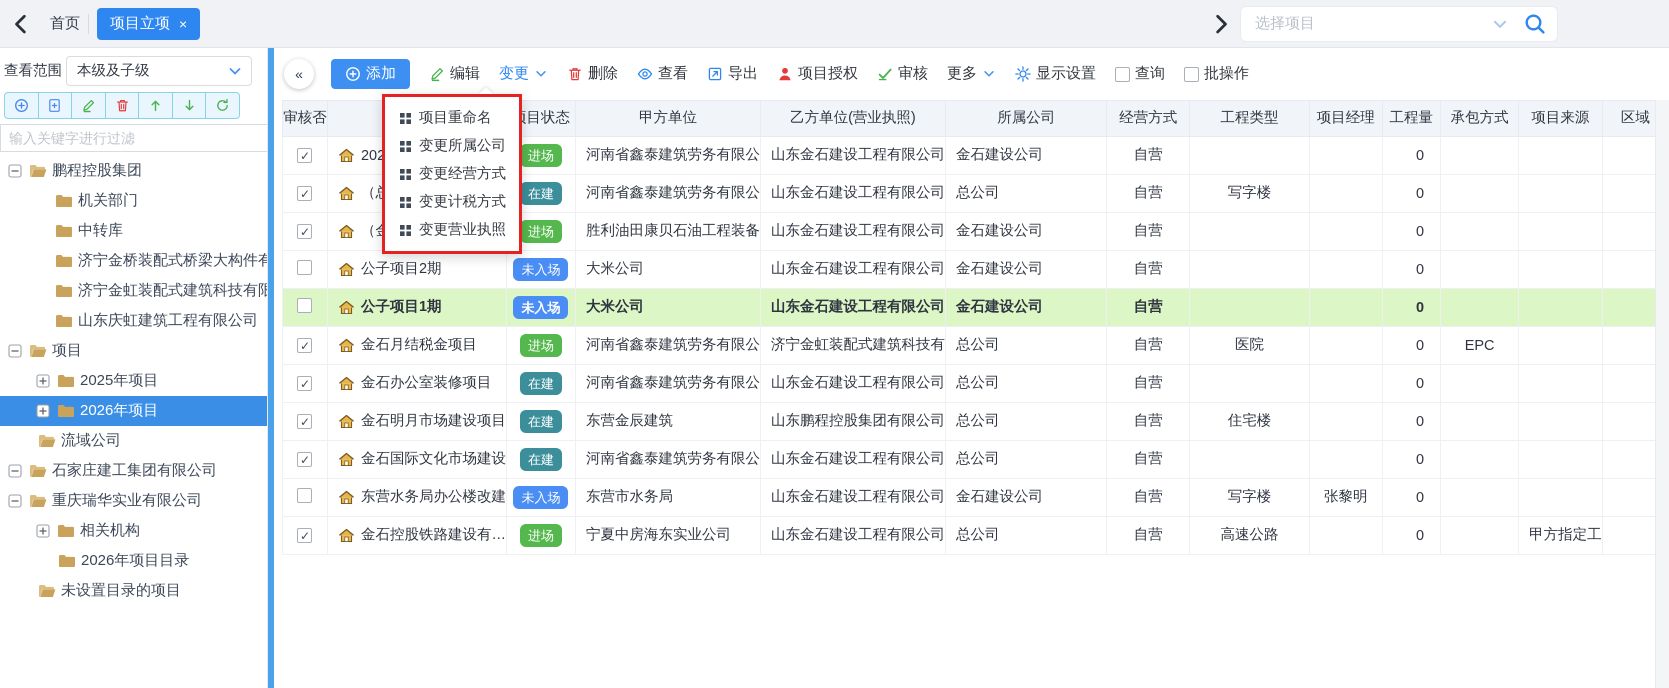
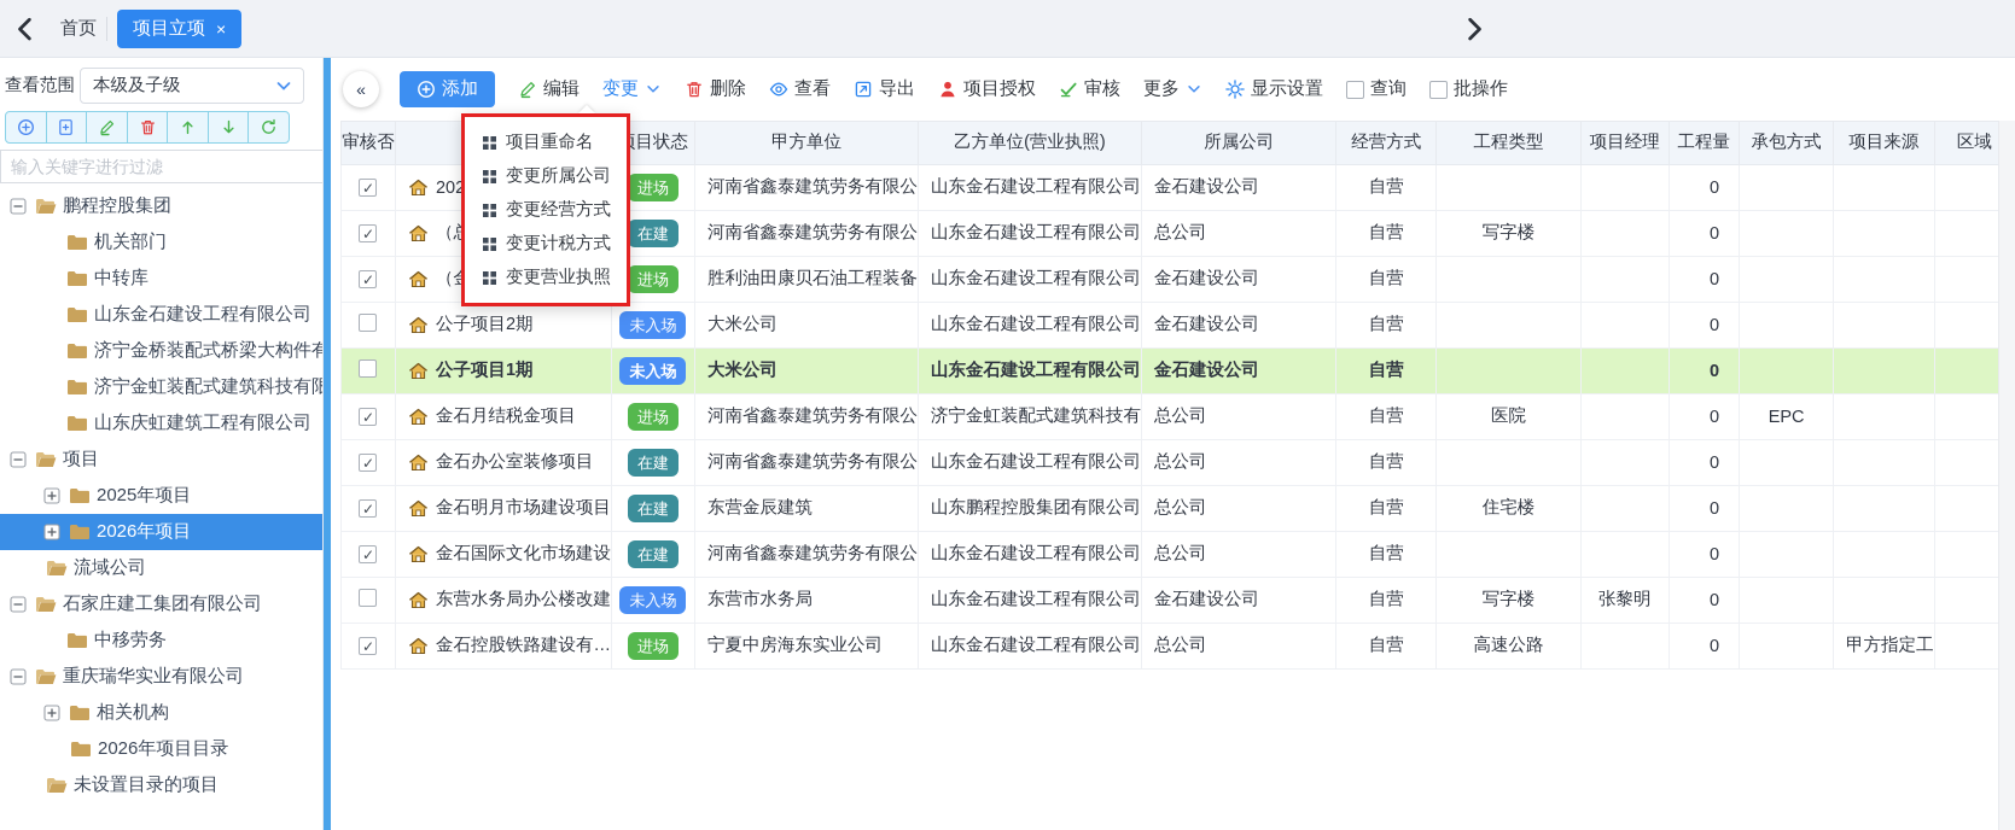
  首页
  项目立项
  ×
- 选择项目
  查看范围
  本级及子级
  输入关键字进行过滤
  鹏程控股集团
  机关部门
  中转库
+ 山东金石建设工程有限公司
  济宁金桥装配式桥梁大构件有
  济宁金虹装配式建筑科技有限
  山东庆虹建筑工程有限公司
  项目
  2025年项目
  2026年项目
  流域公司
  石家庄建工集团有限公司
+ 中移劳务
  重庆瑞华实业有限公司
  相关机构
  2026年项目目录
  未设置目录的项目
  «
  添加
  编辑
  变更
  删除
  查看
  导出
  项目授权
  审核
  更多
  显示设置
  查询
  批操作
  审核否		目状态	甲方单位	乙方单位(营业执照)	所属公司	经营方式	工程类型	项目经理	工程量	承包方式	项目来源	区域
  ✓	20	进场	河南省鑫泰建筑劳务有限公	山东金石建设工程有限公司	金石建设公司	自营			0
  ✓	（	在建	河南省鑫泰建筑劳务有限公	山东金石建设工程有限公司	总公司	自营	写字楼		0
  ✓	（	进场	胜利油田康贝石油工程装备	山东金石建设工程有限公司	金石建设公司	自营			0
  	公子项目2期	未入场	大米公司	山东金石建设工程有限公司	金石建设公司	自营			0
  	公子项目1期	未入场	大米公司	山东金石建设工程有限公司	金石建设公司	自营			0
  ✓	金石月结税金项目	进场	河南省鑫泰建筑劳务有限公	济宁金虹装配式建筑科技有	总公司	自营	医院		0	EPC
  ✓	金石办公室装修项目	在建	河南省鑫泰建筑劳务有限公	山东金石建设工程有限公司	总公司	自营			0
  ✓	金石明月市场建设项目	在建	东营金辰建筑	山东鹏程控股集团有限公司	总公司	自营	住宅楼		0
  ✓	金石国际文化市场建设	在建	河南省鑫泰建筑劳务有限公	山东金石建设工程有限公司	总公司	自营			0
  	东营水务局办公楼改建	未入场	东营市水务局	山东金石建设工程有限公司	金石建设公司	自营	写字楼	张黎明	0
  ✓	金石控股铁路建设有…	进场	宁夏中房海东实业公司	山东金石建设工程有限公司	总公司	自营	高速公路		0		甲方指定工
  项目重命名
  变更所属公司
  变更经营方式
  变更计税方式
  变更营业执照
